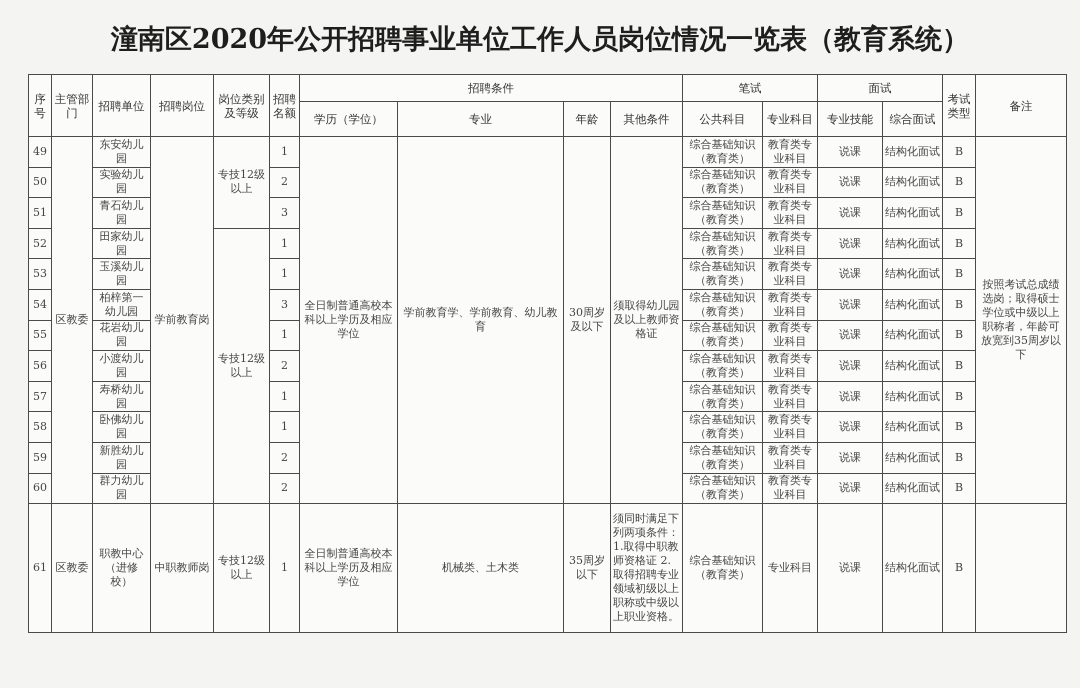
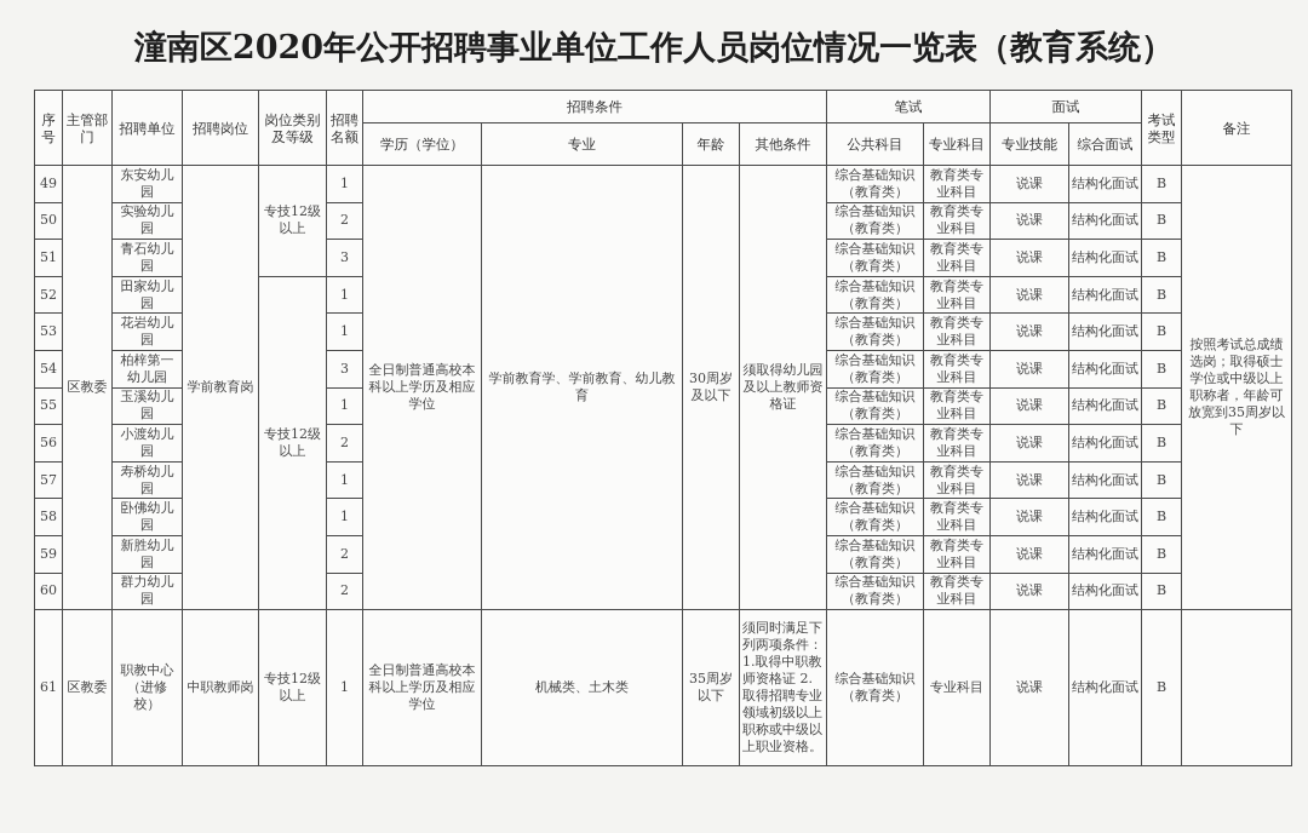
  潼南区2020年公开招聘事业单位工作人员岗位情况一览表（教育系统）
  序号	主管部门	招聘单位	招聘岗位	岗位类别及等级	招聘名额	招聘条件	笔试	面试	考试类型	备注
  学历（学位）	专业	年龄	其他条件	公共科目	专业科目	专业技能	综合面试
  49	区教委	东安幼儿园	学前教育岗	专技12级以上	1	全日制普通高校本科以上学历及相应学位	学前教育学、学前教育、幼儿教育	30周岁及以下	须取得幼儿园及以上教师资格证	综合基础知识（教育类）	教育类专业科目	说课	结构化面试	B	按照考试总成绩选岗；取得硕士学位或中级以上职称者，年龄可放宽到35周岁以下
  50	实验幼儿园	2	综合基础知识（教育类）	教育类专业科目	说课	结构化面试	B
  51	青石幼儿园	3	综合基础知识（教育类）	教育类专业科目	说课	结构化面试	B
  52	田家幼儿园	专技12级以上	1	综合基础知识（教育类）	教育类专业科目	说课	结构化面试	B
- 53	玉溪幼儿园	1	综合基础知识（教育类）	教育类专业科目	说课	结构化面试	B
+ 53	花岩幼儿园	1	综合基础知识（教育类）	教育类专业科目	说课	结构化面试	B
  54	柏梓第一幼儿园	3	综合基础知识（教育类）	教育类专业科目	说课	结构化面试	B
- 55	花岩幼儿园	1	综合基础知识（教育类）	教育类专业科目	说课	结构化面试	B
+ 55	玉溪幼儿园	1	综合基础知识（教育类）	教育类专业科目	说课	结构化面试	B
  56	小渡幼儿园	2	综合基础知识（教育类）	教育类专业科目	说课	结构化面试	B
  57	寿桥幼儿园	1	综合基础知识（教育类）	教育类专业科目	说课	结构化面试	B
  58	卧佛幼儿园	1	综合基础知识（教育类）	教育类专业科目	说课	结构化面试	B
  59	新胜幼儿园	2	综合基础知识（教育类）	教育类专业科目	说课	结构化面试	B
  60	群力幼儿园	2	综合基础知识（教育类）	教育类专业科目	说课	结构化面试	B
  61	区教委	职教中心（进修校）	中职教师岗	专技12级以上	1	全日制普通高校本科以上学历及相应学位	机械类、土木类	35周岁以下	须同时满足下列两项条件：1.取得中职教师资格证 2.取得招聘专业领域初级以上职称或中级以上职业资格。	综合基础知识（教育类）	专业科目	说课	结构化面试	B
